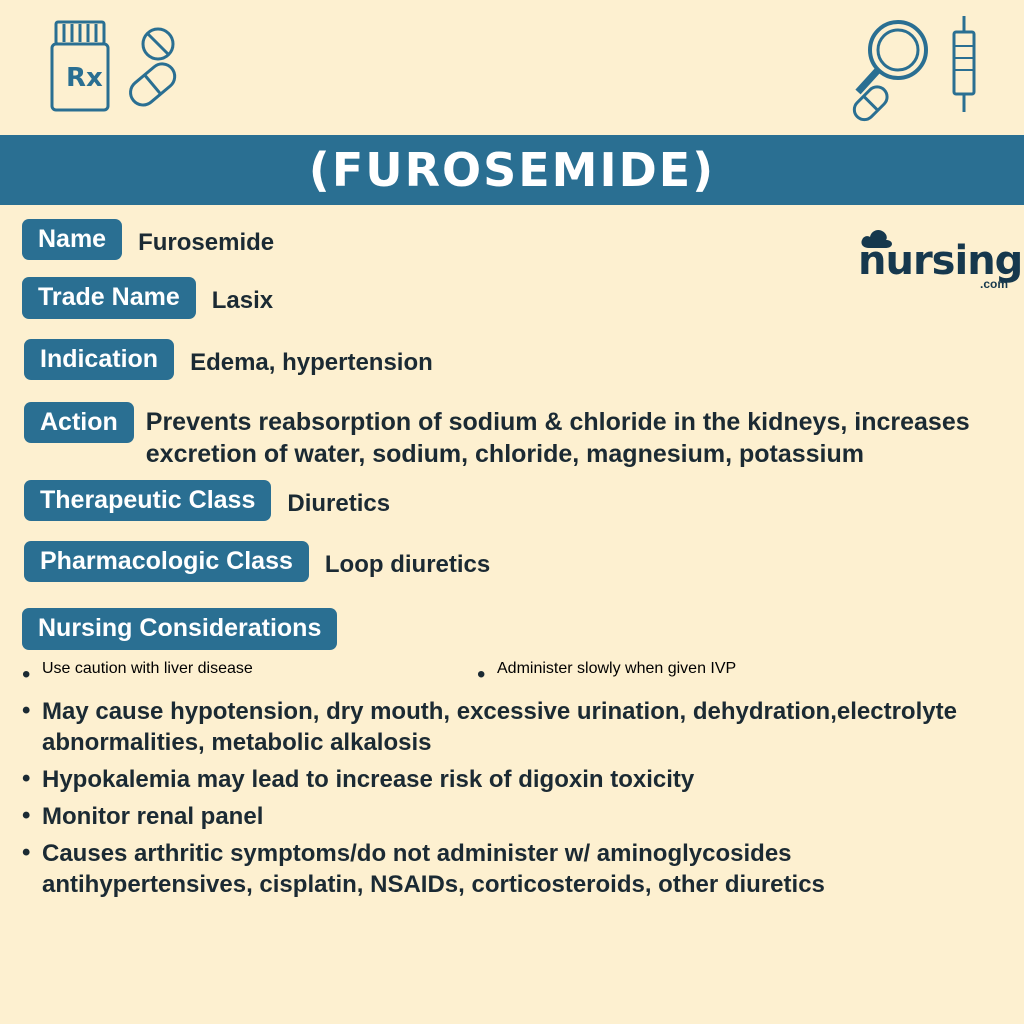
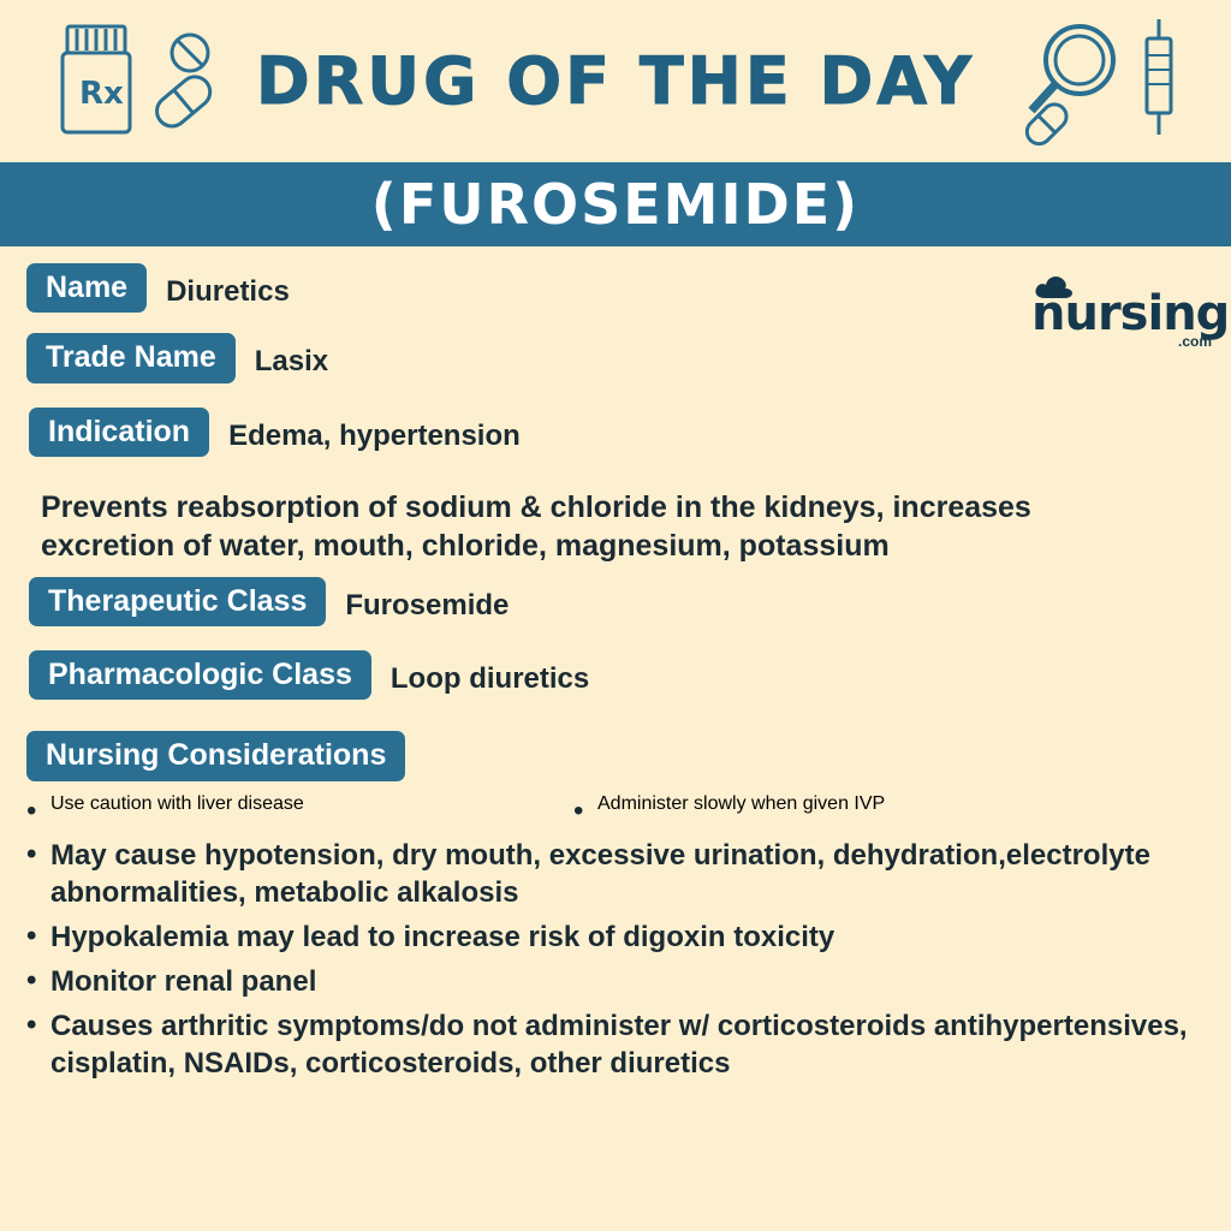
  Rx
+ DRUG OF THE DAY
  (FUROSEMIDE)
  nursing
  .com
  Name
- Furosemide
+ Diuretics
  Trade Name
  Lasix
  Indication
  Edema, hypertension
- Action
- Prevents reabsorption of sodium & chloride in the kidneys, increases excretion of water, sodium, chloride, magnesium, potassium
+ Prevents reabsorption of sodium & chloride in the kidneys, increases excretion of water, mouth, chloride, magnesium, potassium
  Therapeutic Class
- Diuretics
+ Furosemide
  Pharmacologic Class
  Loop diuretics
  Nursing Considerations
  •
  Use caution with liver disease
  •
  Administer slowly when given IVP
  •
  May cause hypotension, dry mouth, excessive urination, dehydration,electrolyte abnormalities, metabolic alkalosis
  •
  Hypokalemia may lead to increase risk of digoxin toxicity
  •
  Monitor renal panel
  •
- Causes arthritic symptoms/do not administer w/ aminoglycosides antihypertensives, cisplatin, NSAIDs, corticosteroids, other diuretics
+ Causes arthritic symptoms/do not administer w/ corticosteroids antihypertensives, cisplatin, NSAIDs, corticosteroids, other diuretics
